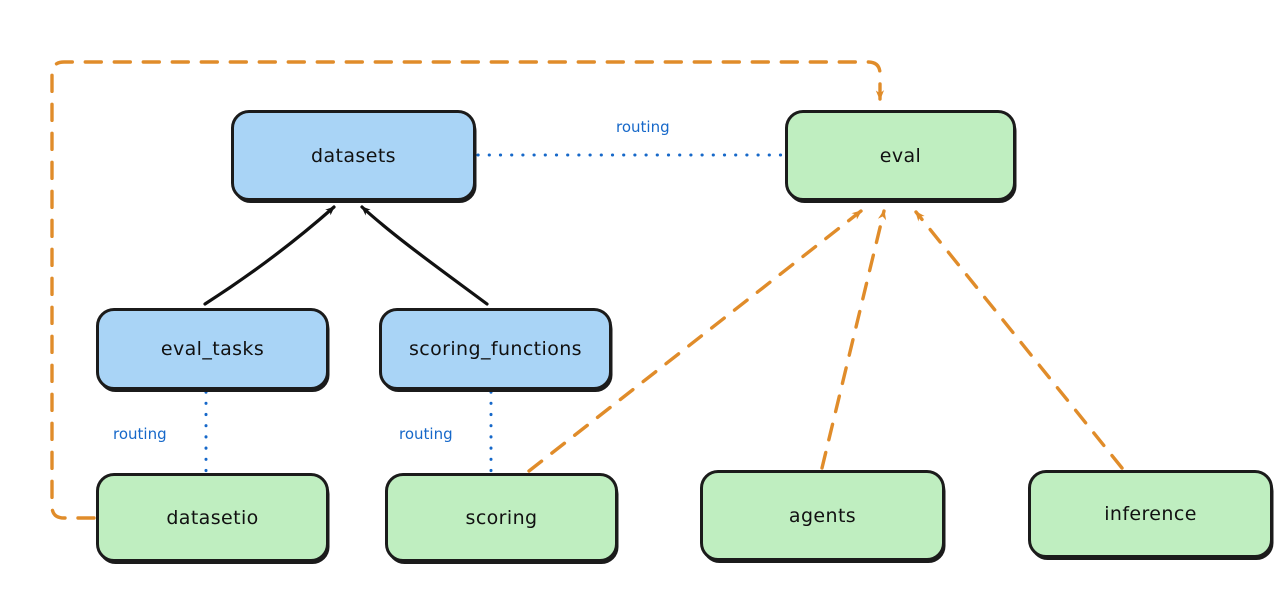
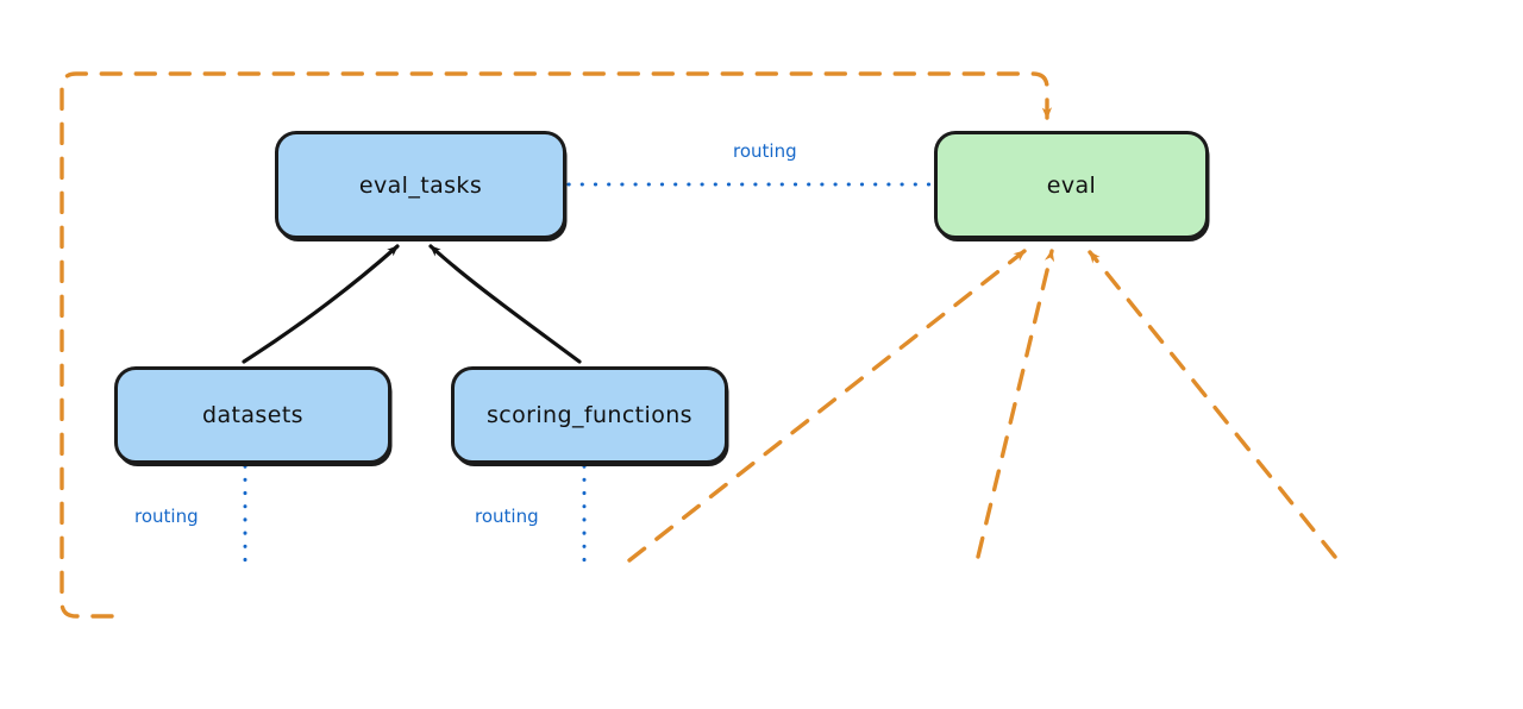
- datasets
+ eval_tasks
  eval
- eval_tasks
+ datasets
  scoring_functions
- datasetio
- scoring
- agents
- inference
  routing
  routing
  routing
